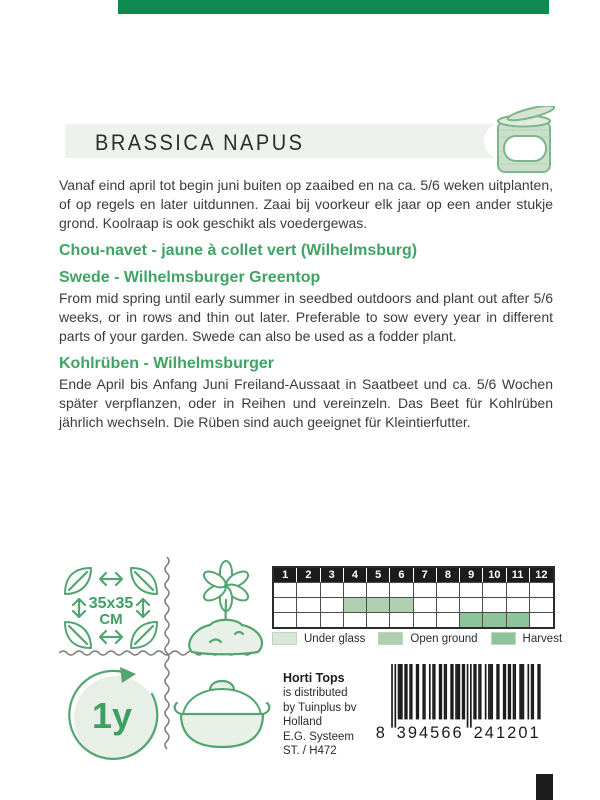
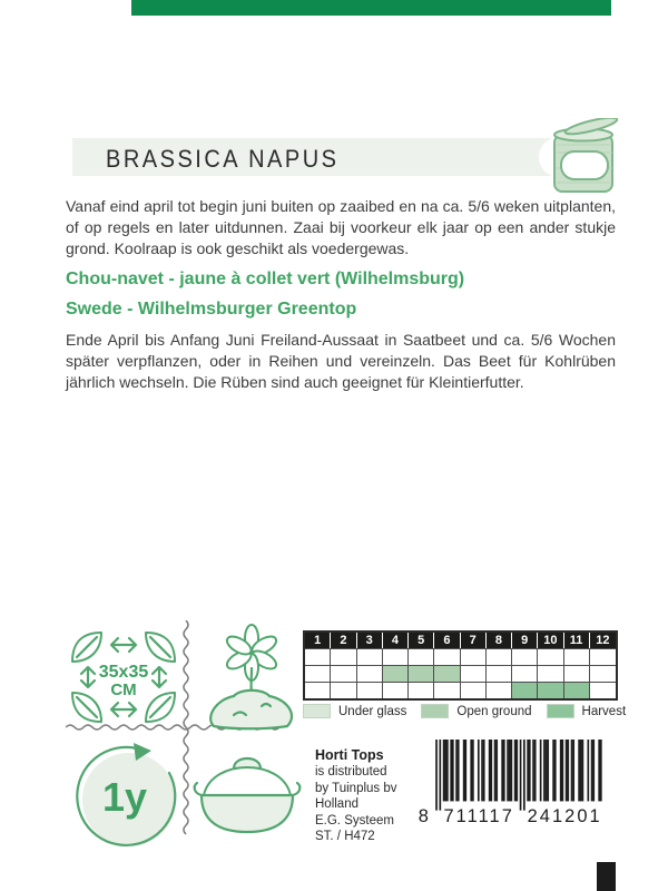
  BRASSICA NAPUS
  Vanaf eind april tot begin juni buiten op zaaibed en na ca. 5/6 weken uitplanten, of op regels en later uitdunnen. Zaai bij voorkeur elk jaar op een ander stukje grond. Koolraap is ook geschikt als voedergewas.
  Chou-navet - jaune à collet vert (Wilhelmsburg)
  Swede - Wilhelmsburger Greentop
- From mid spring until early summer in seedbed outdoors and plant out after 5/6 weeks, or in rows and thin out later. Preferable to sow every year in different parts of your garden. Swede can also be used as a fodder plant.
- Kohlrüben - Wilhelmsburger
  Ende April bis Anfang Juni Freiland-Aussaat in Saatbeet und ca. 5/6 Wochen später verpflanzen, oder in Reihen und vereinzeln. Das Beet für Kohlrüben jährlich wechseln. Die Rüben sind auch geeignet für Kleintierfutter.
  35x35
  CM
  1y
  1
  2
  3
  4
  5
  6
  7
  8
  9
  10
  11
  12
  Under glass
  Open ground
  Harvest
  Horti Tops
  is distributed
  by Tuinplus bv
  Holland
  E.G. Systeem
  ST. / H472
  8
- 394566
+ 711117
  241201
